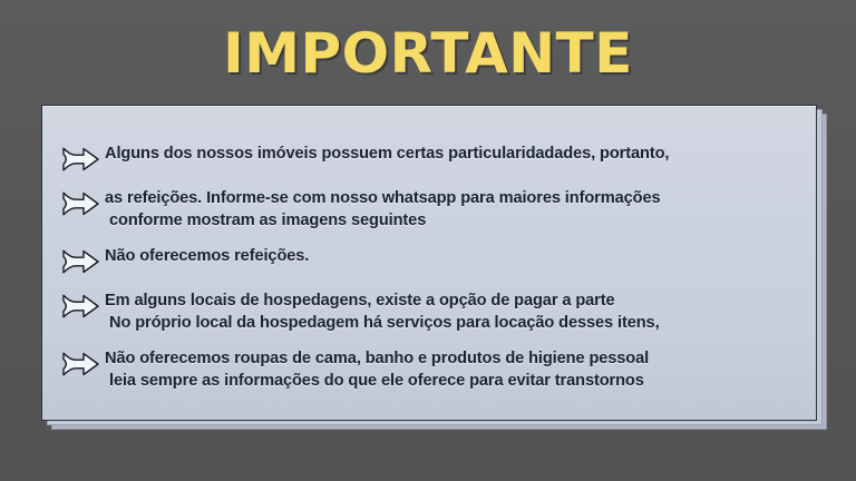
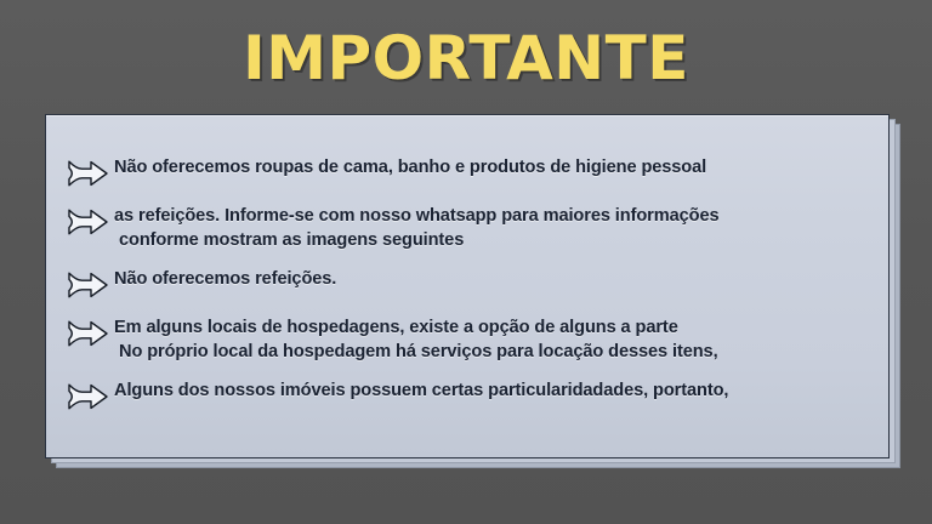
  IMPORTANTE
- Alguns dos nossos imóveis possuem certas particularidadades, portanto,
+ Não oferecemos roupas de cama, banho e produtos de higiene pessoal
  as refeições. Informe-se com nosso whatsapp para maiores informações
  conforme mostram as imagens seguintes
  Não oferecemos refeições.
- Em alguns locais de hospedagens, existe a opção de pagar a parte
+ Em alguns locais de hospedagens, existe a opção de alguns a parte
  No próprio local da hospedagem há serviços para locação desses itens,
- Não oferecemos roupas de cama, banho e produtos de higiene pessoal
+ Alguns dos nossos imóveis possuem certas particularidadades, portanto,
- leia sempre as informações do que ele oferece para evitar transtornos
